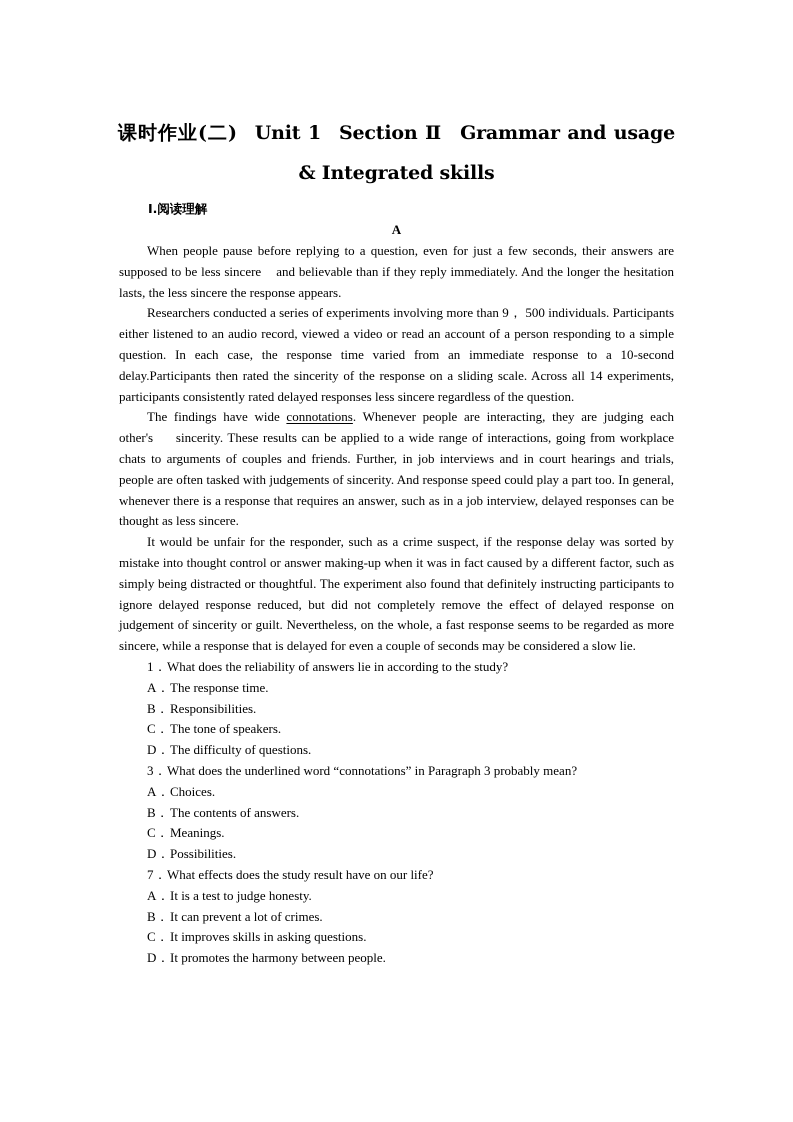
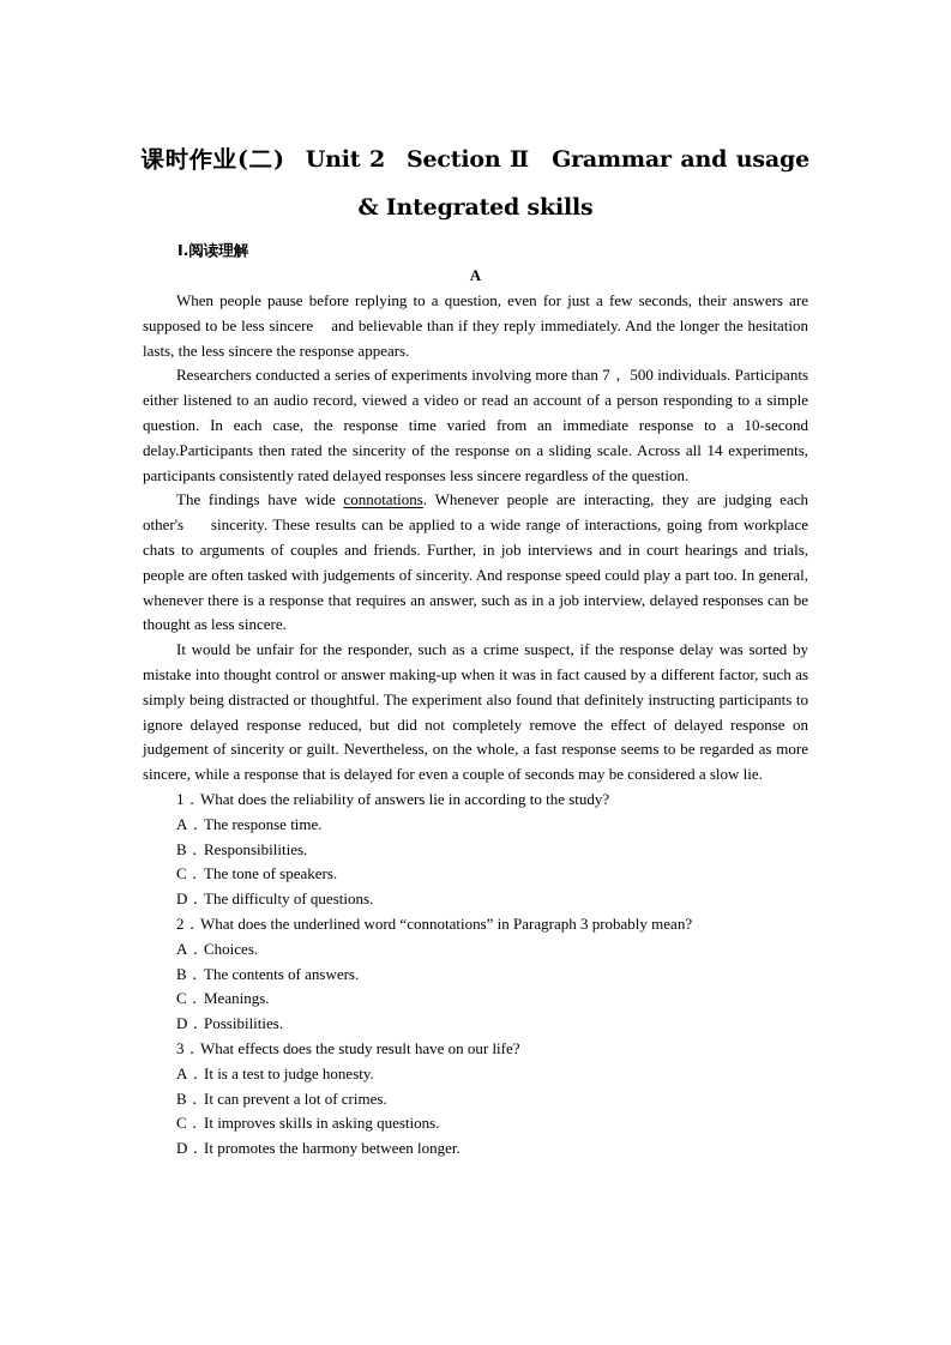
- 课时作业(二) Unit 1 Section Ⅱ Grammar and usage
+ 课时作业(二) Unit 2 Section Ⅱ Grammar and usage
  & Integrated skills
  Ⅰ.阅读理解
  A
  When people pause before replying to a question, even for just a few seconds, their answers are supposed to be less sincere and believable than if they reply immediately. And the longer the hesitation lasts, the less sincere the response appears.
- Researchers conducted a series of experiments involving more than 9， 500 individuals. Participants either listened to an audio record, viewed a video or read an account of a person responding to a simple question. In each case, the response time varied from an immediate response to a 10-second delay.Participants then rated the sincerity of the response on a sliding scale. Across all 14 experiments, participants consistently rated delayed responses less sincere regardless of the question.
+ Researchers conducted a series of experiments involving more than 7， 500 individuals. Participants either listened to an audio record, viewed a video or read an account of a person responding to a simple question. In each case, the response time varied from an immediate response to a 10-second delay.Participants then rated the sincerity of the response on a sliding scale. Across all 14 experiments, participants consistently rated delayed responses less sincere regardless of the question.
  The findings have wide connotations. Whenever people are interacting, they are judging each other's sincerity. These results can be applied to a wide range of interactions, going from workplace chats to arguments of couples and friends. Further, in job interviews and in court hearings and trials, people are often tasked with judgements of sincerity. And response speed could play a part too. In general, whenever there is a response that requires an answer, such as in a job interview, delayed responses can be thought as less sincere.
  It would be unfair for the responder, such as a crime suspect, if the response delay was sorted by mistake into thought control or answer making-up when it was in fact caused by a different factor, such as simply being distracted or thoughtful. The experiment also found that definitely instructing participants to ignore delayed response reduced, but did not completely remove the effect of delayed response on judgement of sincerity or guilt. Nevertheless, on the whole, a fast response seems to be regarded as more sincere, while a response that is delayed for even a couple of seconds may be considered a slow lie.
  1．What does the reliability of answers lie in according to the study?
  A．The response time.
  B．Responsibilities.
  C．The tone of speakers.
  D．The difficulty of questions.
- 3．What does the underlined word “connotations” in Paragraph 3 probably mean?
+ 2．What does the underlined word “connotations” in Paragraph 3 probably mean?
  A．Choices.
  B．The contents of answers.
  C．Meanings.
  D．Possibilities.
- 7．What effects does the study result have on our life?
+ 3．What effects does the study result have on our life?
  A．It is a test to judge honesty.
  B．It can prevent a lot of crimes.
  C．It improves skills in asking questions.
- D．It promotes the harmony between people.
+ D．It promotes the harmony between longer.
